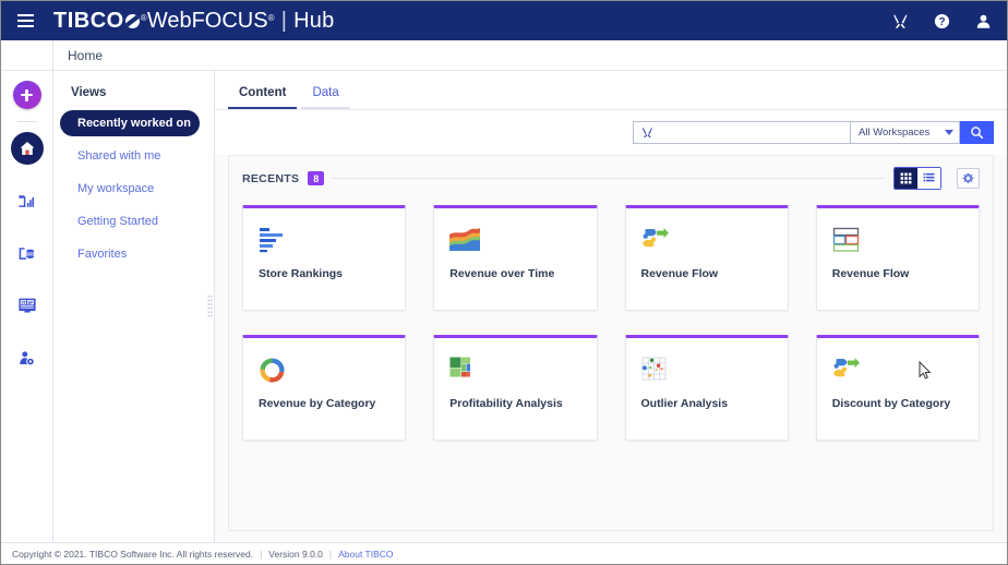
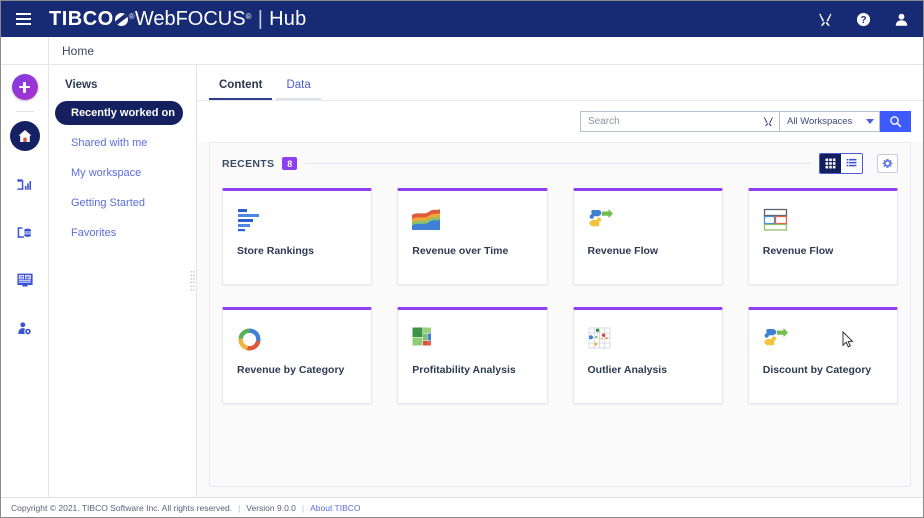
  TIBCO
  ®
  WebFOCUS
  ®
  |
  Hub
  ?
  Home
  Views
  Recently worked on
  Shared with me
  My workspace
  Getting Started
  Favorites
  Content
  Data
+ Search
  All Workspaces
  RECENTS
  8
  Store Rankings
  Revenue over Time
  Revenue Flow
  Revenue Flow
  Revenue by Category
  Profitability Analysis
  Outlier Analysis
  Discount by Category
  Copyright © 2021. TIBCO Software Inc. All rights reserved.
  |
  Version 9.0.0
  |
  About TIBCO
